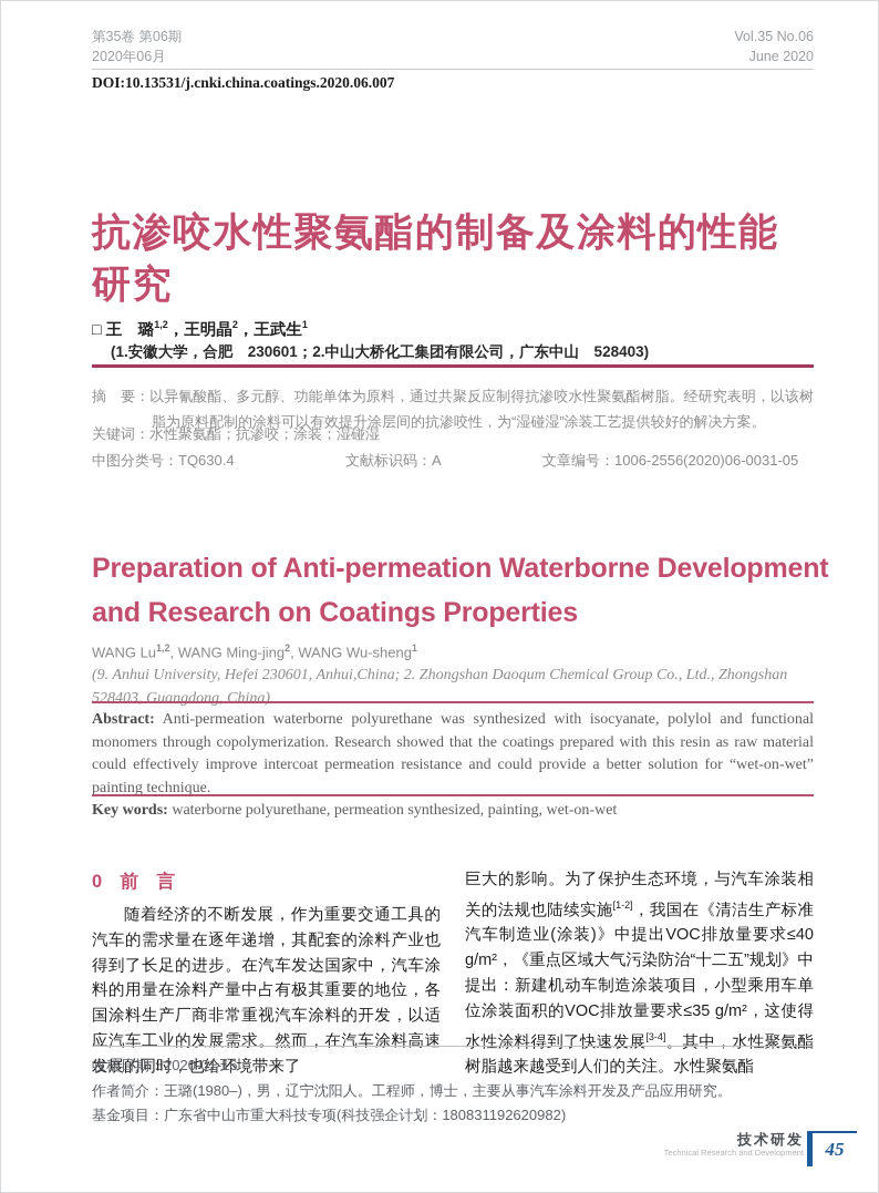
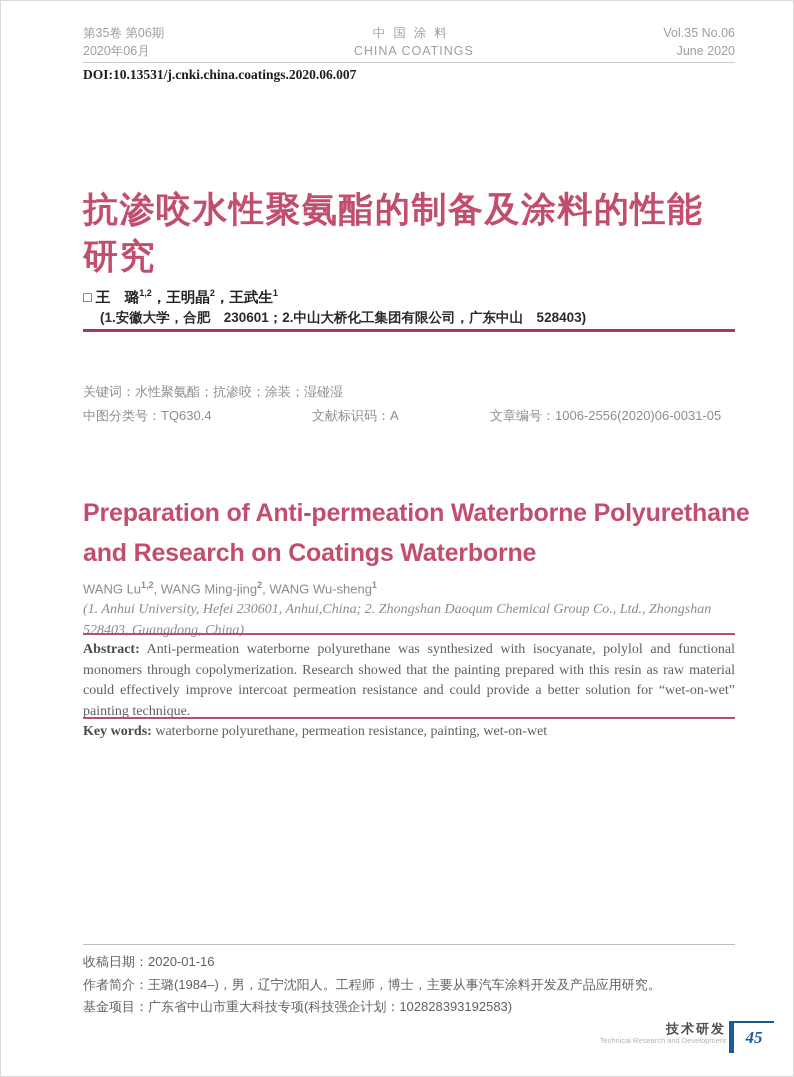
  第35卷 第06期
  2020年06月
+ 中国涂料
+ CHINA COATINGS
  Vol.35 No.06
  June 2020
  DOI:10.13531/j.cnki.china.coatings.2020.06.007
  抗渗咬水性聚氨酯的制备及涂料的性能
  研究
  □ 王 璐1,2，王明晶2，王武生1
  (1.安徽大学，合肥 230601；2.中山大桥化工集团有限公司，广东中山 528403)
- 摘 要：以异氰酸酯、多元醇、功能单体为原料，通过共聚反应制得抗渗咬水性聚氨酯树脂。经研究表明，以该树脂为原料配制的涂料可以有效提升涂层间的抗渗咬性，为“湿碰湿”涂装工艺提供较好的解决方案。
  关键词：水性聚氨酯；抗渗咬；涂装；湿碰湿
  中图分类号：TQ630.4
  文献标识码：A
  文章编号：1006-2556(2020)06-0031-05
- Preparation of Anti-permeation Waterborne Development
+ Preparation of Anti-permeation Waterborne Polyurethane
- and Research on Coatings Properties
+ and Research on Coatings Waterborne
  WANG Lu1,2, WANG Ming-jing2, WANG Wu-sheng1
- (9. Anhui University, Hefei 230601, Anhui,China; 2. Zhongshan Daoqum Chemical Group Co., Ltd., Zhongshan 528403, Guangdong, China)
+ (1. Anhui University, Hefei 230601, Anhui,China; 2. Zhongshan Daoqum Chemical Group Co., Ltd., Zhongshan 528403, Guangdong, China)
- Abstract: Anti-permeation waterborne polyurethane was synthesized with isocyanate, polylol and functional monomers through copolymerization. Research showed that the coatings prepared with this resin as raw material could effectively improve intercoat permeation resistance and could provide a better solution for “wet-on-wet” painting technique.
+ Abstract: Anti-permeation waterborne polyurethane was synthesized with isocyanate, polylol and functional monomers through copolymerization. Research showed that the painting prepared with this resin as raw material could effectively improve intercoat permeation resistance and could provide a better solution for “wet-on-wet” painting technique.
- Key words: waterborne polyurethane, permeation synthesized, painting, wet-on-wet
+ Key words: waterborne polyurethane, permeation resistance, painting, wet-on-wet
- 0 前 言
- 随着经济的不断发展，作为重要交通工具的汽车的需求量在逐年递增，其配套的涂料产业也得到了长足的进步。在汽车发达国家中，汽车涂料的用量在涂料产量中占有极其重要的地位，各国涂料生产厂商非常重视汽车涂料的开发，以适应汽车工业的发展需求。然而，在汽车涂料高速发展的同时，也给环境带来了
- 巨大的影响。为了保护生态环境，与汽车涂装相关的法规也陆续实施[1-2]，我国在《清洁生产标准 汽车制造业(涂装)》中提出VOC排放量要求≤40 g/m²，《重点区域大气污染防治“十二五”规划》中提出：新建机动车制造涂装项目，小型乘用车单位涂装面积的VOC排放量要求≤35 g/m²，这使得水性涂料得到了快速发展[3-4]。其中，水性聚氨酯树脂越来越受到人们的关注。水性聚氨酯
  收稿日期：2020-01-16
- 作者简介：王璐(1980–)，男，辽宁沈阳人。工程师，博士，主要从事汽车涂料开发及产品应用研究。
+ 作者简介：王璐(1984–)，男，辽宁沈阳人。工程师，博士，主要从事汽车涂料开发及产品应用研究。
- 基金项目：广东省中山市重大科技专项(科技强企计划：180831192620982)
+ 基金项目：广东省中山市重大科技专项(科技强企计划：102828393192583)
  技术研发
  Technical Research and Development
  45
